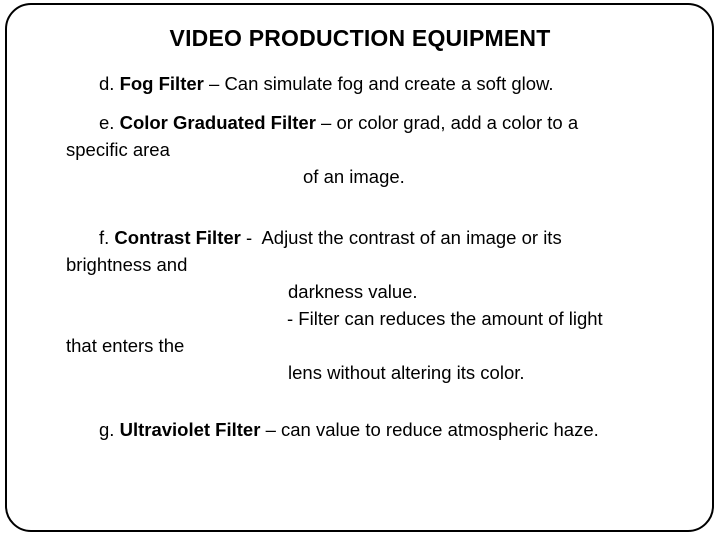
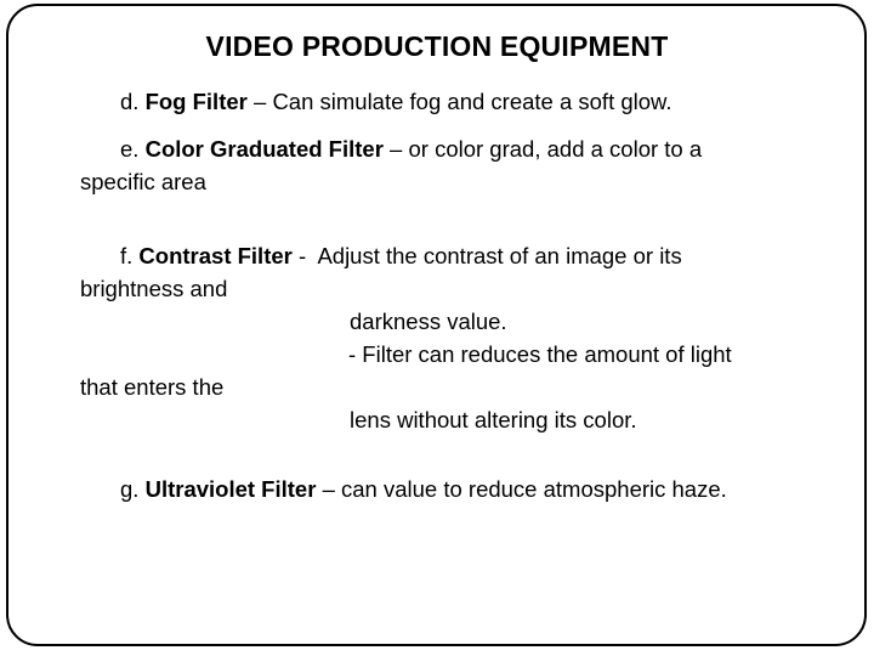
  VIDEO PRODUCTION EQUIPMENT
  d. Fog Filter – Can simulate fog and create a soft glow.
  e. Color Graduated Filter – or color grad, add a color to a
  specific area
- of an image.
  f. Contrast Filter - Adjust the contrast of an image or its
  brightness and
  darkness value.
  - Filter can reduces the amount of light
  that enters the
  lens without altering its color.
  g. Ultraviolet Filter – can value to reduce atmospheric haze.
